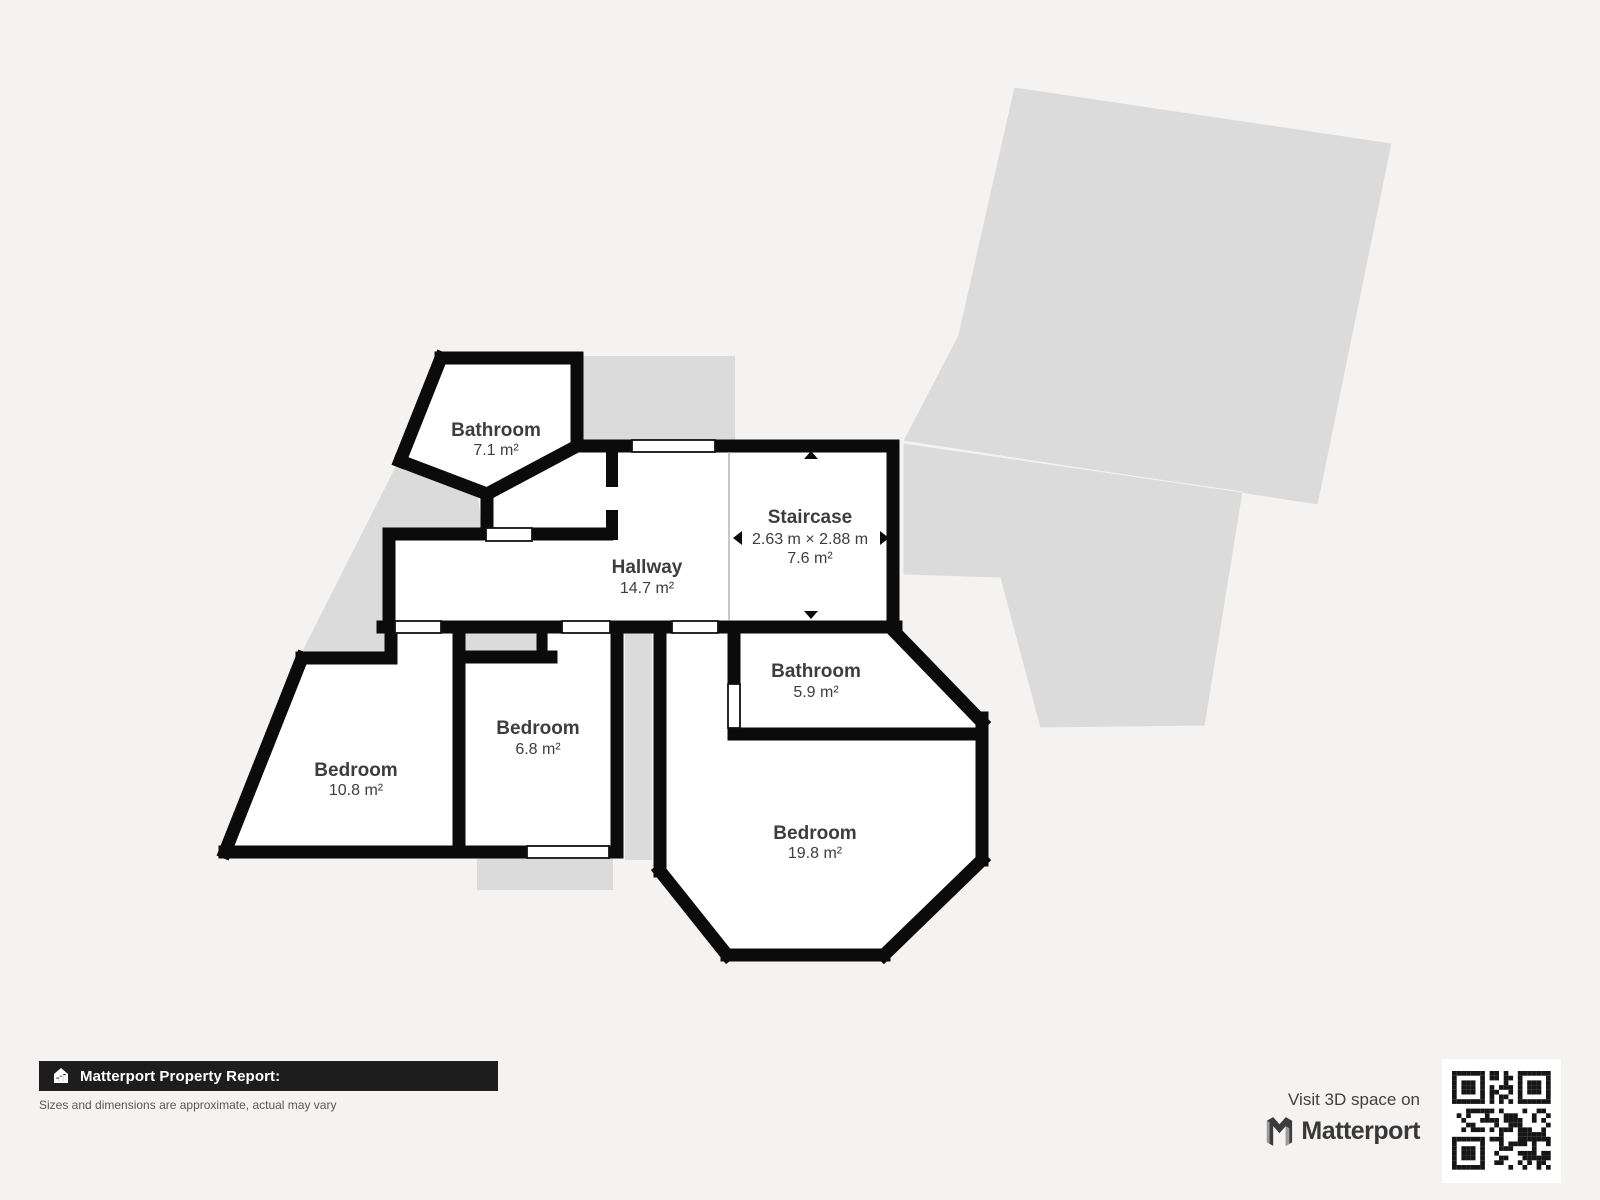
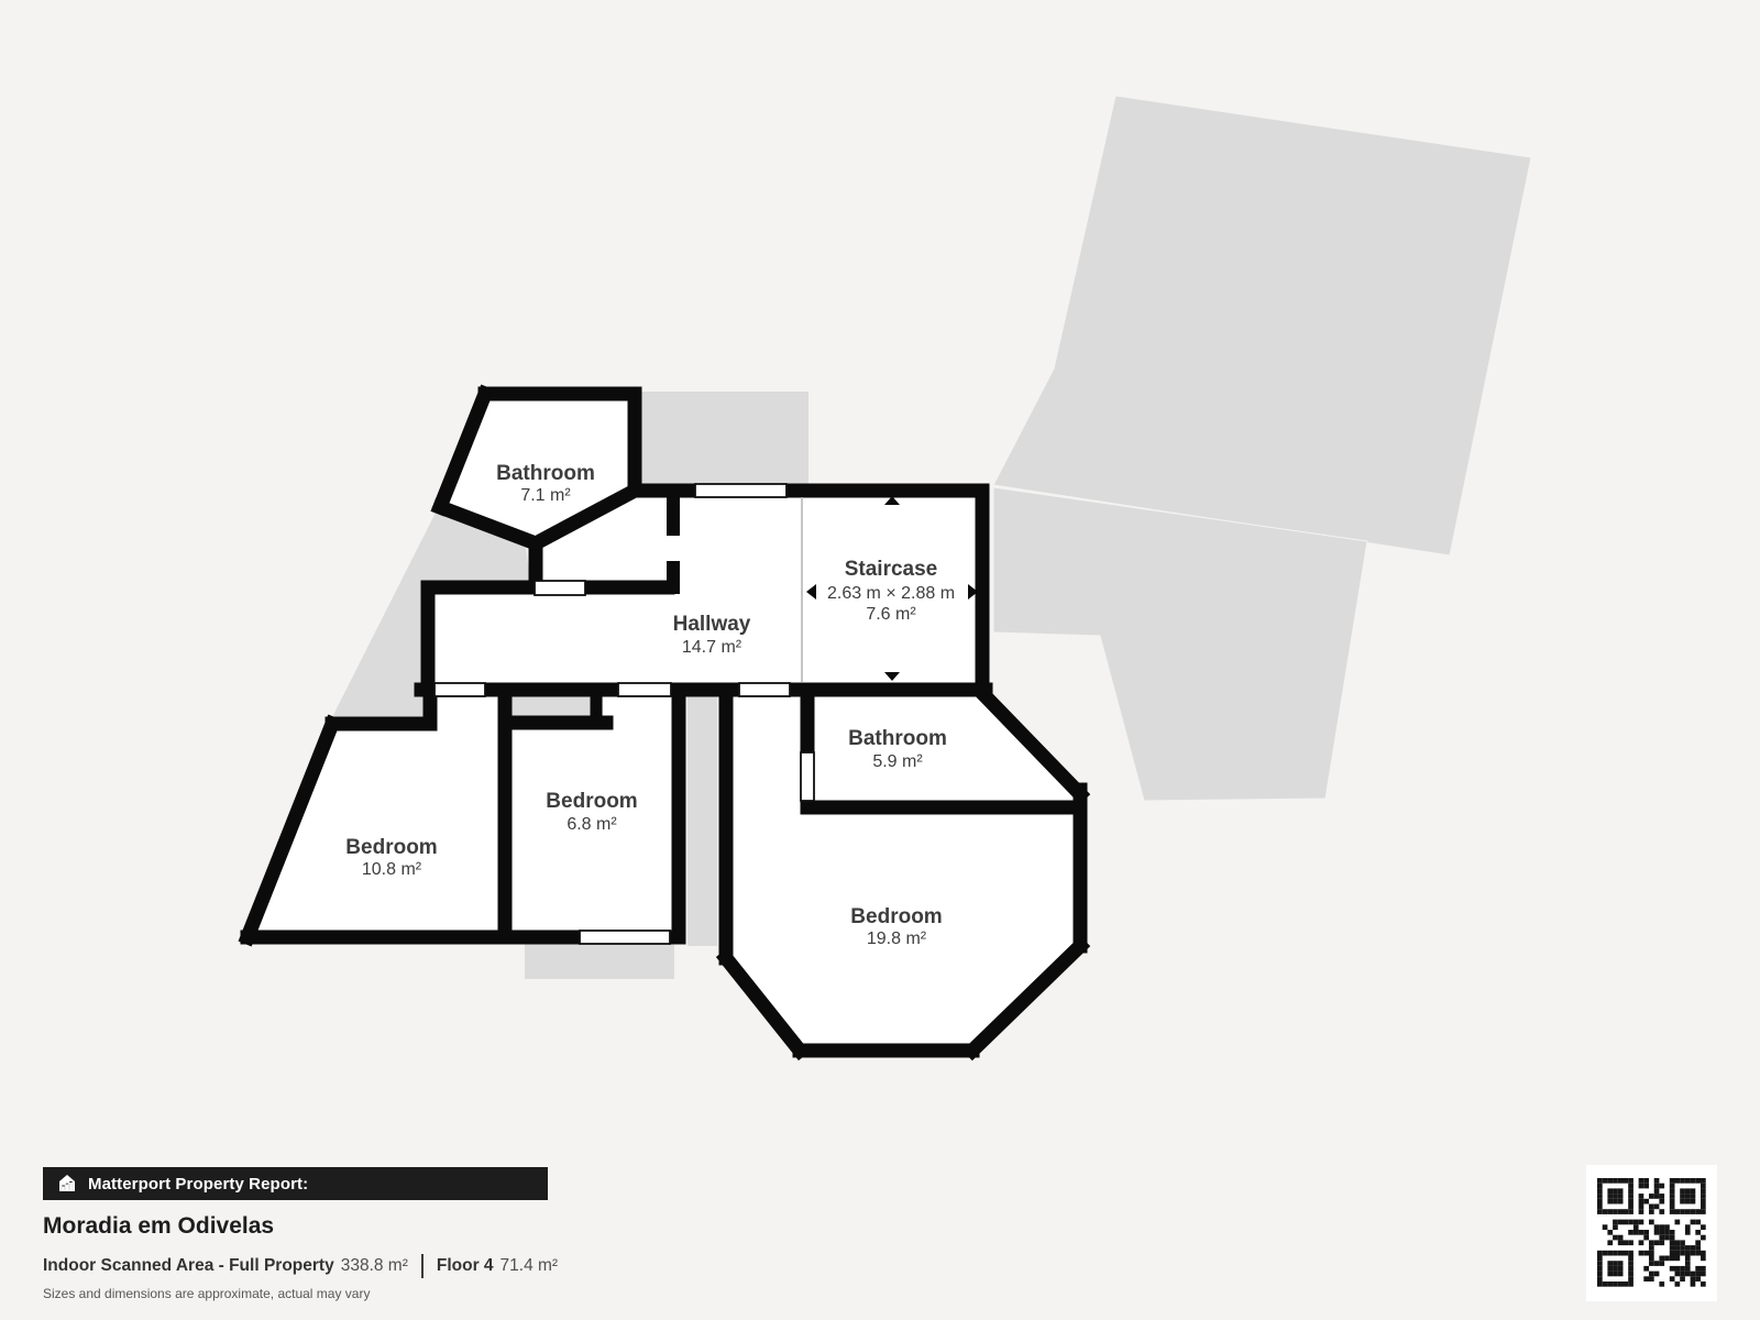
  Bathroom
  7.1 m²
  Hallway
  14.7 m²
  Staircase
  2.63 m × 2.88 m
  7.6 m²
  Bathroom
  5.9 m²
  Bedroom
  6.8 m²
  Bedroom
  10.8 m²
  Bedroom
  19.8 m²
  Matterport Property Report:
+ Moradia em Odivelas
+ Indoor Scanned Area - Full Property
+ 338.8 m²
+ Floor 4
+ 71.4 m²
  Sizes and dimensions are approximate, actual may vary
- Visit 3D space on
- Matterport
